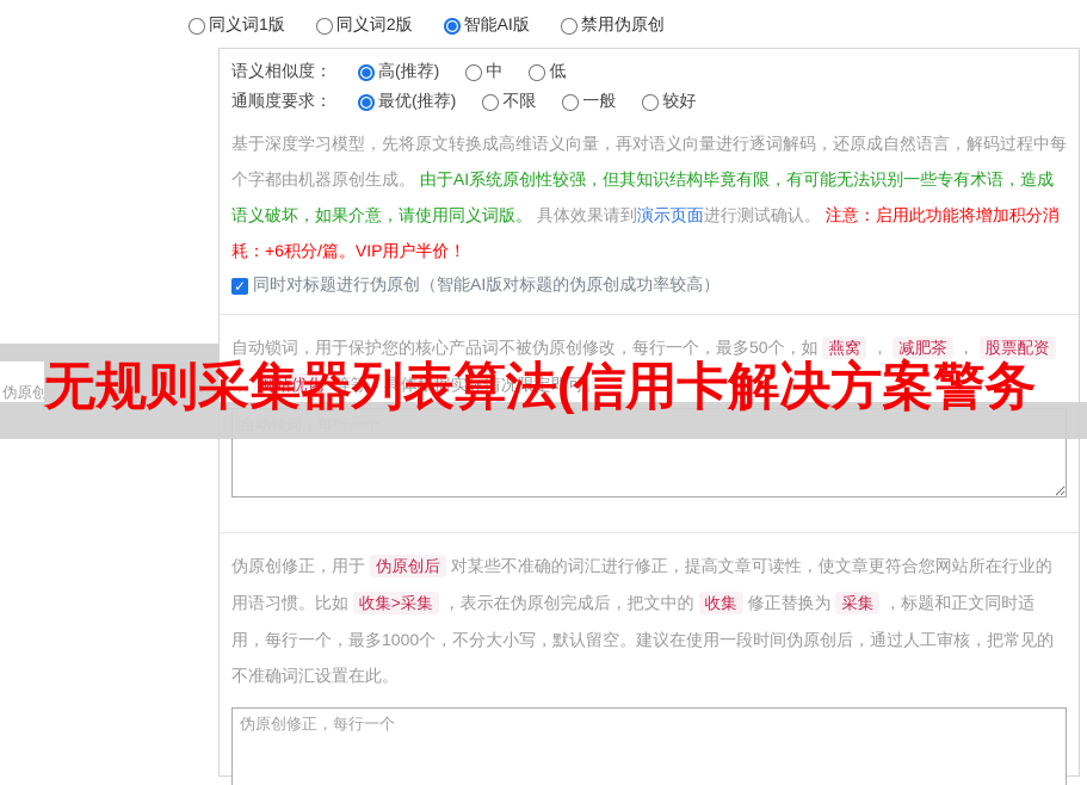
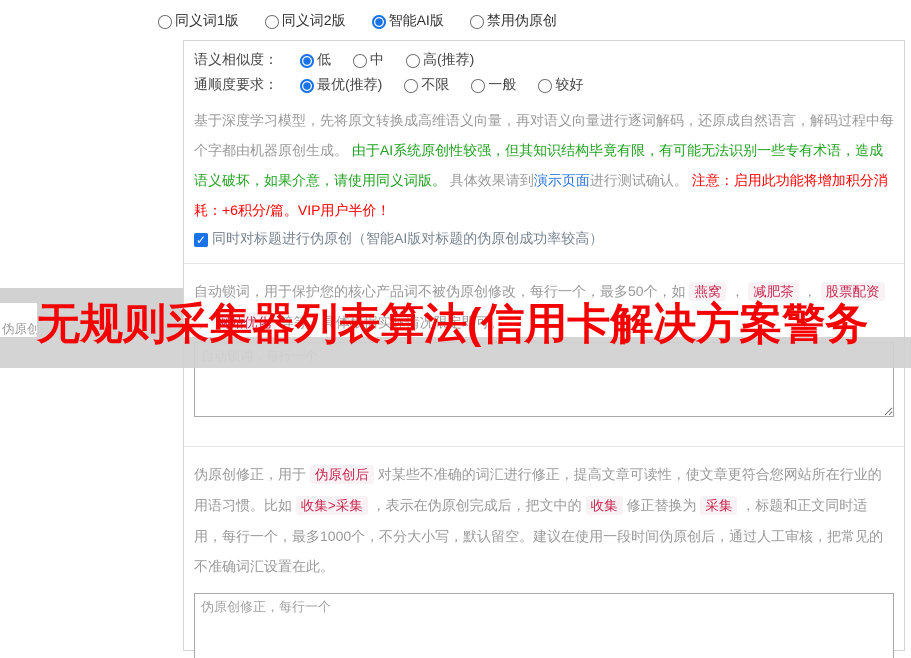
  同义词1版
  同义词2版
  智能AI版
  禁用伪原创
  语义相似度：
- 高(推荐)
+ 低
  中
- 低
+ 高(推荐)
  通顺度要求：
  最优(推荐)
  不限
  一般
  较好
  基于深度学习模型，先将原文转换成高维语义向量，再对语义向量进行逐词解码，还原成自然语言，解码过程中每个字都由机器原创生成。 由于AI系统原创性较强，但其知识结构毕竟有限，有可能无法识别一些专有术语，造成语义破坏，如果介意，请使用同义词版。 具体效果请到演示页面进行测试确认。 注意：启用此功能将增加积分消耗：+6积分/篇。VIP用户半价！
  ✓
  同时对标题进行伪原创（智能AI版对标题的伪原创成功率较高）
  自动锁词，用于保护您的核心产品词不被伪原创修改，每行一个，最多50个，如 燕窝 ， 减肥茶 ， 股票配资 ， 网站优化 等等。具体根据实际情况限定即可。
  伪原创修正，用于 伪原创后 对某些不准确的词汇进行修正，提高文章可读性，使文章更符合您网站所在行业的用语习惯。比如 收集>采集 ，表示在伪原创完成后，把文中的 收集 修正替换为 采集 ，标题和正文同时适用，每行一个，最多1000个，不分大小写，默认留空。建议在使用一段时间伪原创后，通过人工审核，把常见的不准确词汇设置在此。
  伪原创修正，每行一个
  无规则采集器列表算法(信用卡解决方案警务
